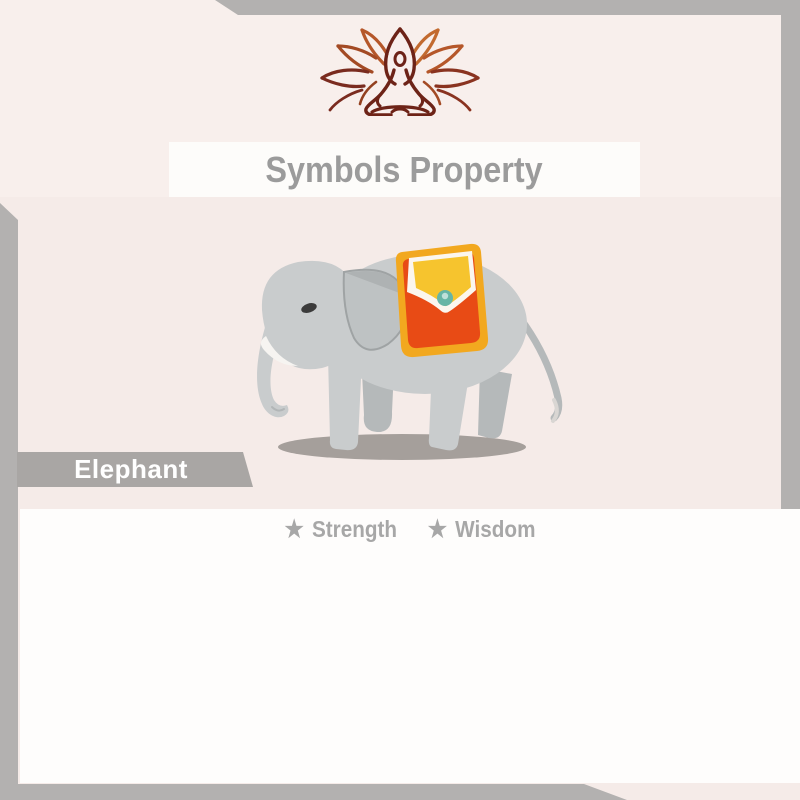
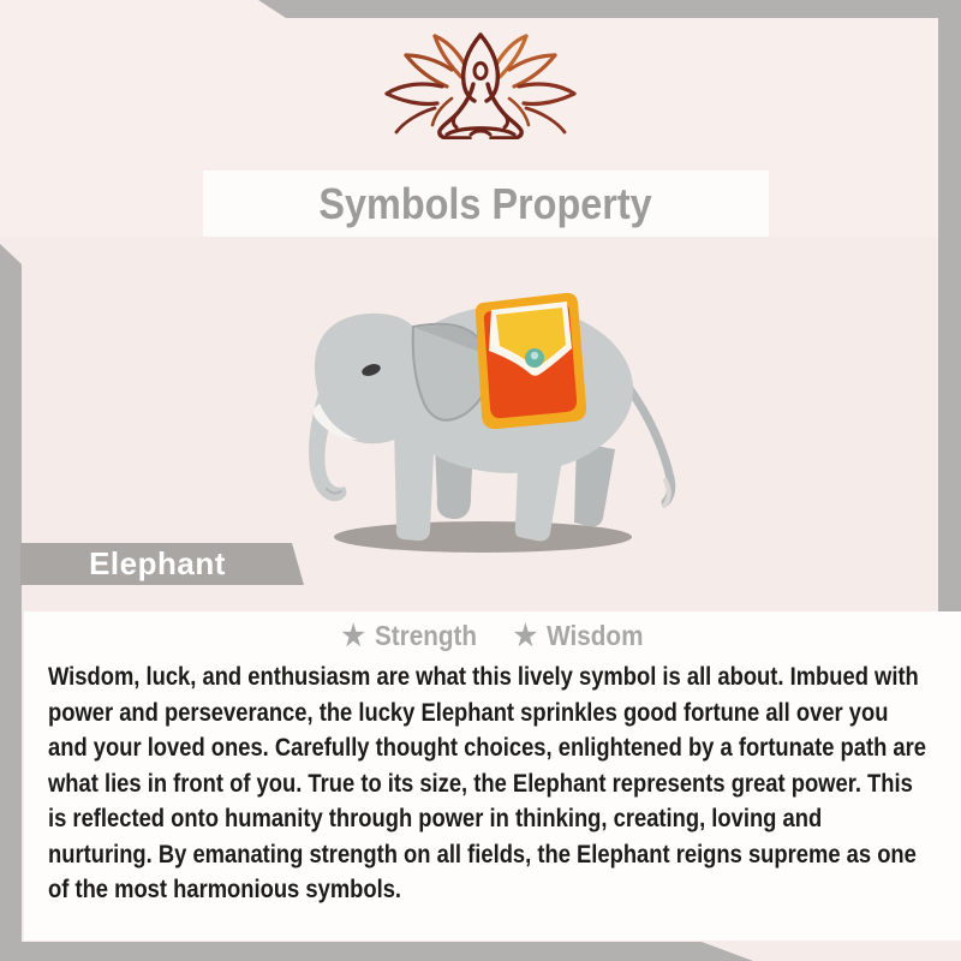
  Symbols Property
  Elephant
  ★
  Strength
  ★
  Wisdom
+ Wisdom, luck, and enthusiasm are what this lively symbol is all about. Imbued with power and perseverance, the lucky Elephant sprinkles good fortune all over you and your loved ones. Carefully thought choices, enlightened by a fortunate path are what lies in front of you. True to its size, the Elephant represents great power. This is reflected onto humanity through power in thinking, creating, loving and nurturing. By emanating strength on all fields, the Elephant reigns supreme as one of the most harmonious symbols.
